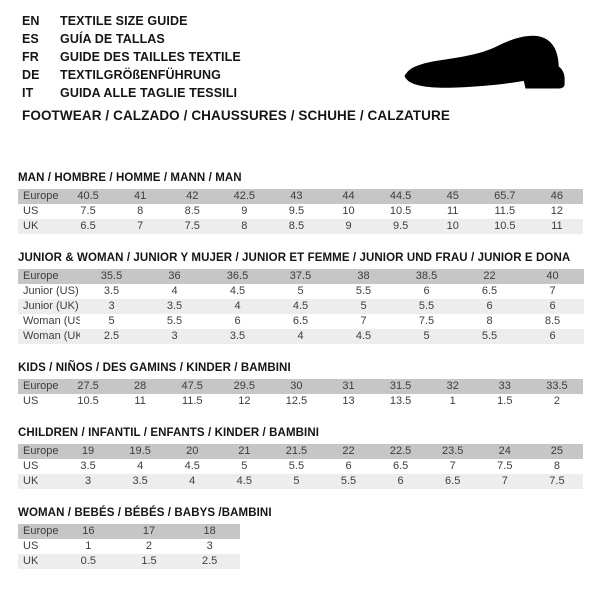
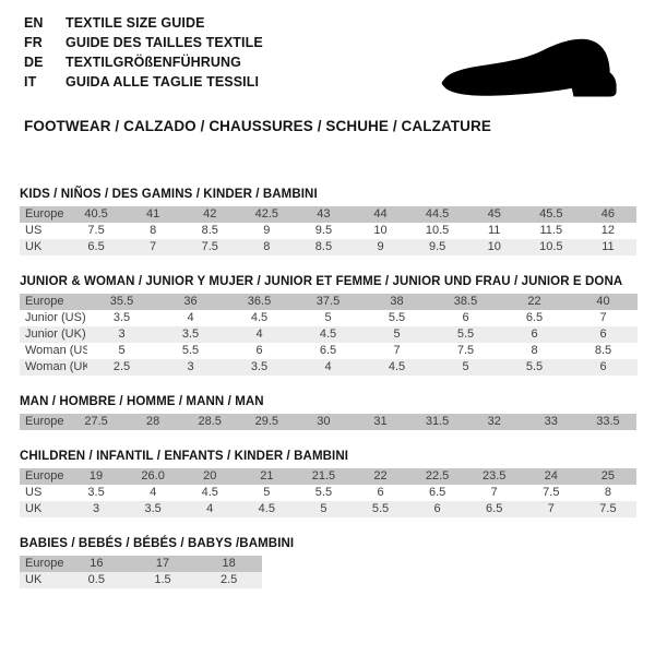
  EN
  TEXTILE SIZE GUIDE
- ES
- GUÍA DE TALLAS
  FR
  GUIDE DES TAILLES TEXTILE
  DE
  TEXTILGRÖßENFÜHRUNG
  IT
  GUIDA ALLE TAGLIE TESSILI
  FOOTWEAR / CALZADO / CHAUSSURES / SCHUHE / CALZATURE
- MAN / HOMBRE / HOMME / MANN / MAN
+ KIDS / NIÑOS / DES GAMINS / KINDER / BAMBINI
- Europe	40.5	41	42	42.5	43	44	44.5	45	65.7	46
+ Europe	40.5	41	42	42.5	43	44	44.5	45	45.5	46
  US	7.5	8	8.5	9	9.5	10	10.5	11	11.5	12
  UK	6.5	7	7.5	8	8.5	9	9.5	10	10.5	11
  JUNIOR & WOMAN / JUNIOR Y MUJER / JUNIOR ET FEMME / JUNIOR UND FRAU / JUNIOR E DONA
  Europe	35.5	36	36.5	37.5	38	38.5	22	40
  Junior (US)	3.5	4	4.5	5	5.5	6	6.5	7
  Junior (UK)	3	3.5	4	4.5	5	5.5	6	6
  Woman (US	5	5.5	6	6.5	7	7.5	8	8.5
  Woman (UK	2.5	3	3.5	4	4.5	5	5.5	6
- KIDS / NIÑOS / DES GAMINS / KINDER / BAMBINI
+ MAN / HOMBRE / HOMME / MANN / MAN
- Europe	27.5	28	47.5	29.5	30	31	31.5	32	33	33.5
+ Europe	27.5	28	28.5	29.5	30	31	31.5	32	33	33.5
- US	10.5	11	11.5	12	12.5	13	13.5	1	1.5	2
  CHILDREN / INFANTIL / ENFANTS / KINDER / BAMBINI
- Europe	19	19.5	20	21	21.5	22	22.5	23.5	24	25
+ Europe	19	26.0	20	21	21.5	22	22.5	23.5	24	25
  US	3.5	4	4.5	5	5.5	6	6.5	7	7.5	8
  UK	3	3.5	4	4.5	5	5.5	6	6.5	7	7.5
- WOMAN / BEBÉS / BÉBÉS / BABYS /BAMBINI
+ BABIES / BEBÉS / BÉBÉS / BABYS /BAMBINI
  Europe	16	17	18
- US	1	2	3
  UK	0.5	1.5	2.5
